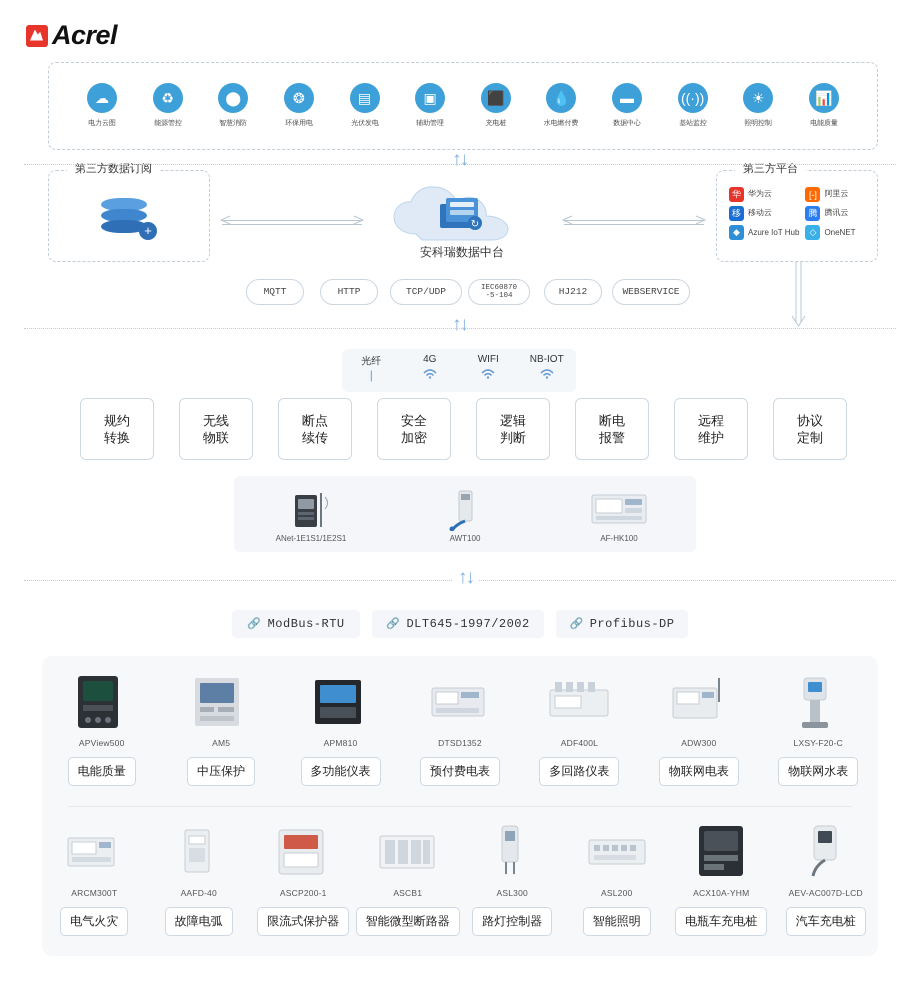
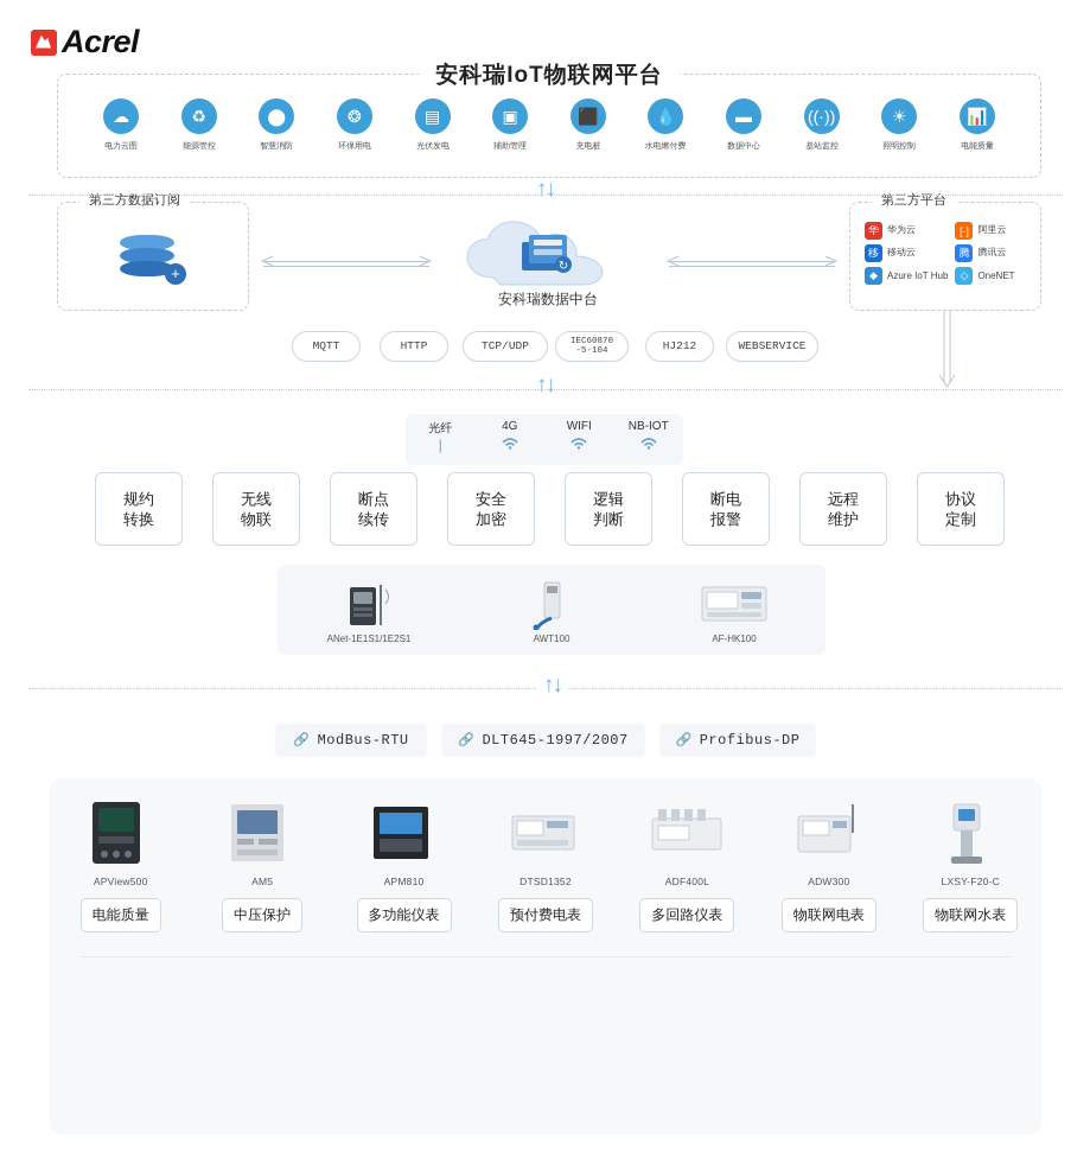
  Acrel
+ 安科瑞IoT物联网平台
  ☁
  电力云图
  ♻
  能源管控
  ⬤
  智慧消防
  ❂
  环保用电
  ▤
  光伏发电
  ▣
  辅助管理
  ⬛
  充电桩
  💧
  水电燃付费
  ▬
  数据中心
  ((·))
  基站监控
  ☀
  照明控制
  📊
  电能质量
  ↑↓
  第三方数据订阅
  +
  第三方平台
  华
  华为云
  [-]
  阿里云
  移
  移动云
  腾
  腾讯云
  ◆
  Azure IoT Hub
  ◇
  OneNET
  ↻
  安科瑞数据中台
  MQTT
  HTTP
  TCP/UDP
  IEC60870
  -5-104
  HJ212
  WEBSERVICE
  ↑↓
  光纤
  |
  4G
  WIFI
  NB-IOT
  规约
  转换
  无线
  物联
  断点
  续传
  安全
  加密
  逻辑
  判断
  断电
  报警
  远程
  维护
  协议
  定制
  ANet-1E1S1/1E2S1
  AWT100
  AF-HK100
  ↑↓
  🔗
  ModBus-RTU
  🔗
- DLT645-1997/2002
+ DLT645-1997/2007
  🔗
  Profibus-DP
  APView500
  电能质量
  AM5
  中压保护
  APM810
  多功能仪表
  DTSD1352
  预付费电表
  ADF400L
  多回路仪表
  ADW300
  物联网电表
  LXSY-F20-C
  物联网水表
- ARCM300T
- 电气火灾
- AAFD-40
- 故障电弧
- ASCP200-1
- 限流式保护器
- ASCB1
- 智能微型断路器
- ASL300
- 路灯控制器
- ASL200
- 智能照明
- ACX10A-YHM
- 电瓶车充电桩
- AEV-AC007D-LCD
- 汽车充电桩
